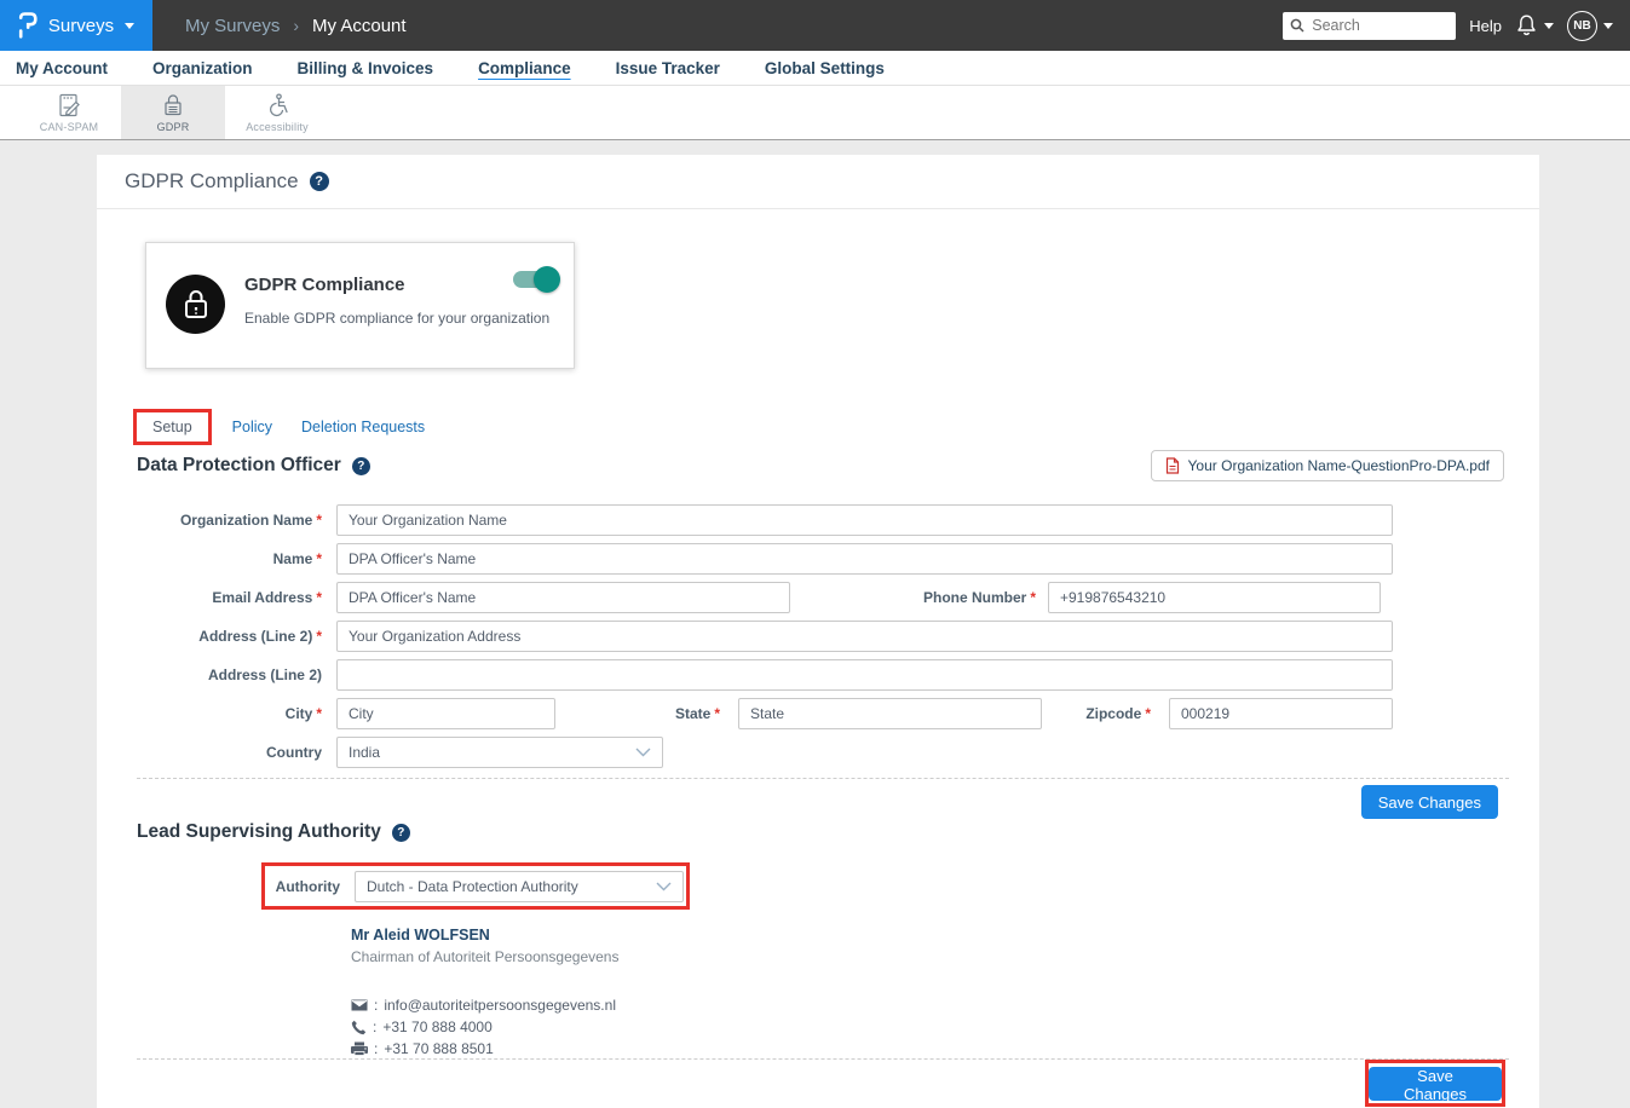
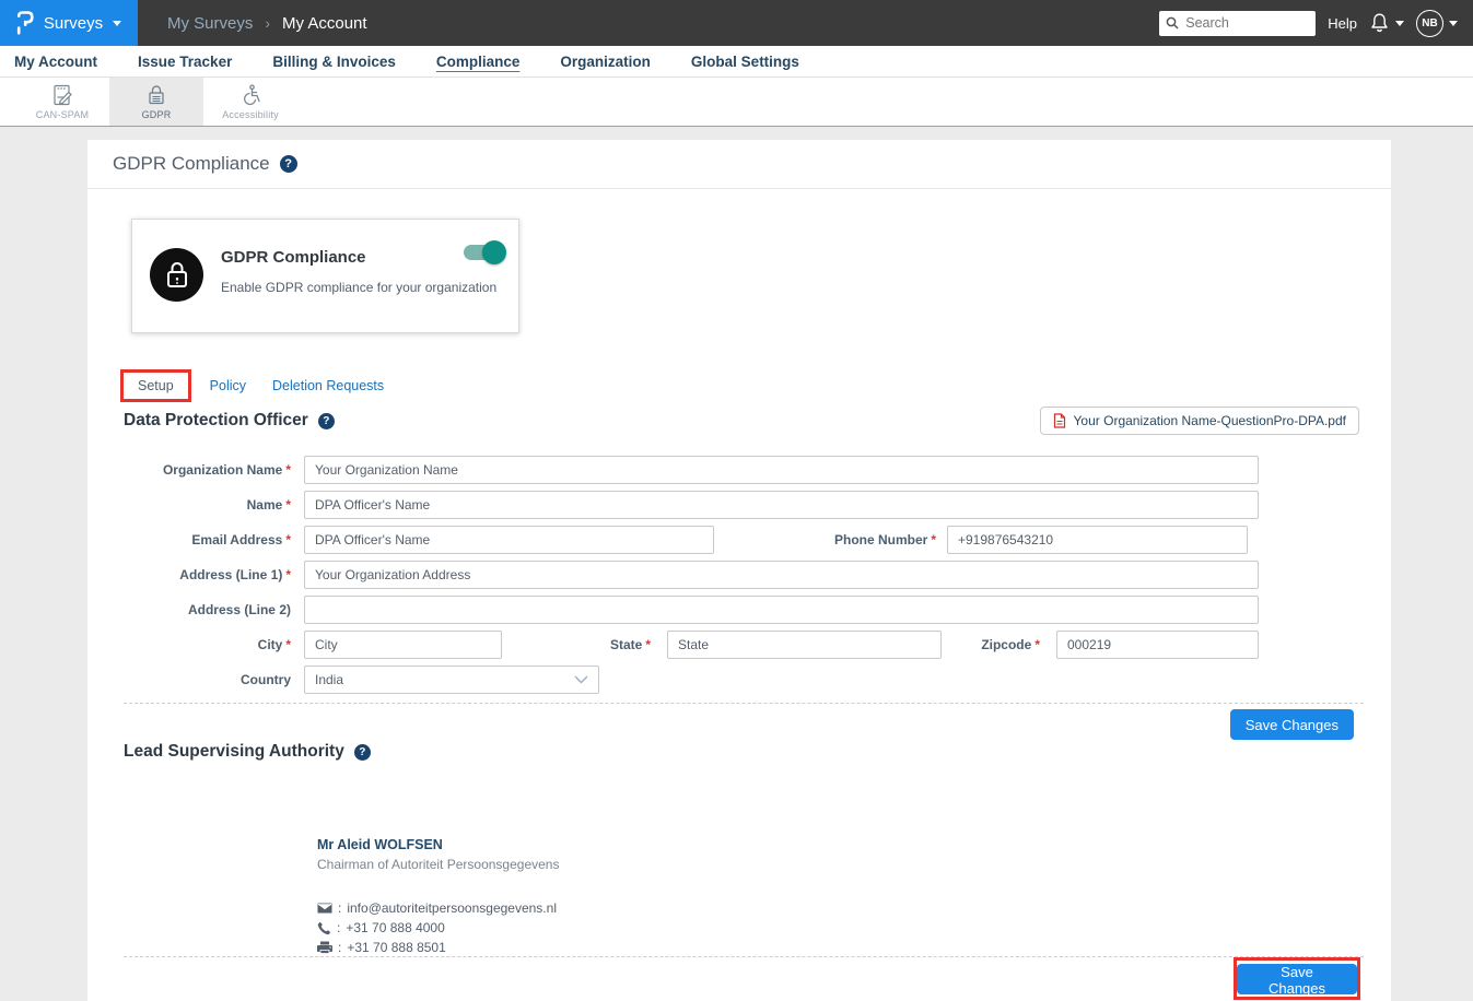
  Surveys
  My Surveys
  ›
  My Account
  Search
  Help
  NB
  My Account
- Organization
+ Issue Tracker
  Billing & Invoices
  Compliance
- Issue Tracker
+ Organization
  Global Settings
  CAN-SPAM
  GDPR
  Accessibility
  GDPR Compliance
  ?
  GDPR Compliance
  Enable GDPR compliance for your organization
  Setup
  Policy
  Deletion Requests
  Data Protection Officer
  ?
  Your Organization Name-QuestionPro-DPA.pdf
  Organization Name *
  Your Organization Name
  Name *
  DPA Officer's Name
  Email Address *
  DPA Officer's Name
  Phone Number *
  +919876543210
- Address (Line 2) *
+ Address (Line 1) *
  Your Organization Address
  Address (Line 2)
  City *
  City
  State *
  State
  Zipcode *
  000219
  Country
  India
  Save Changes
  Lead Supervising Authority
  ?
- Authority
- Dutch - Data Protection Authority
  Mr Aleid WOLFSEN
  Chairman of Autoriteit Persoonsgegevens
  :
  info@autoriteitpersoonsgegevens.nl
  :
  +31 70 888 4000
  :
  +31 70 888 8501
  Save Changes
